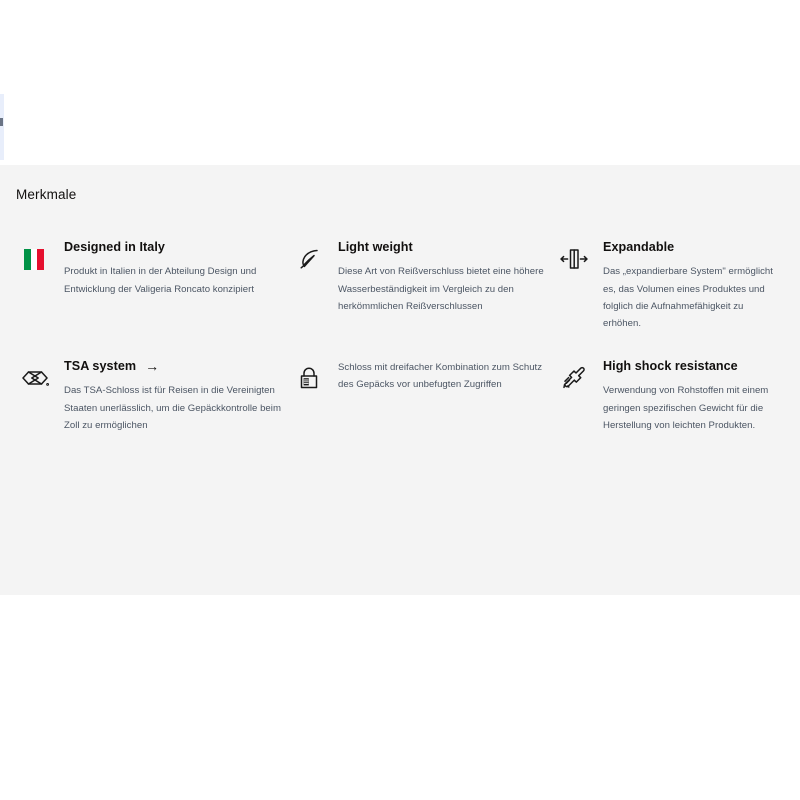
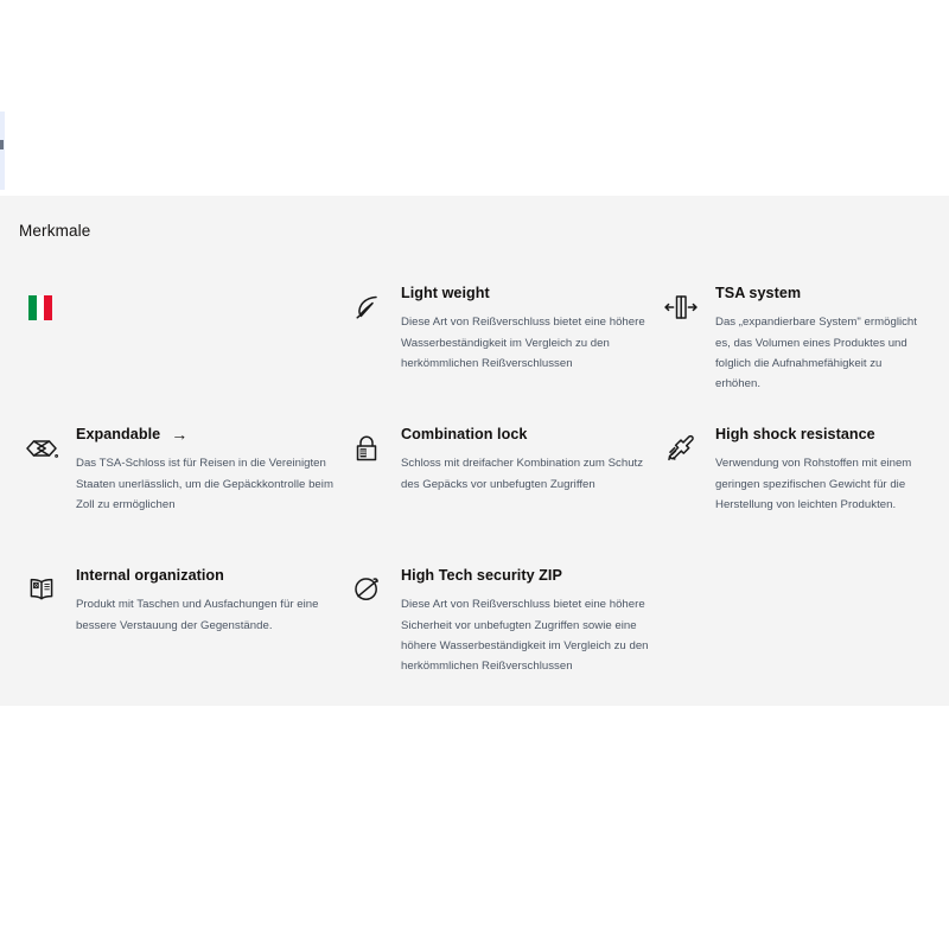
  Merkmale
- Designed in Italy
- Produkt in Italien in der Abteilung Design und Entwicklung der Valigeria Roncato konzipiert
  Light weight
  Diese Art von Reißverschluss bietet eine höhere Wasserbeständigkeit im Vergleich zu den herkömmlichen Reißverschlussen
- Expandable
+ TSA system
  Das „expandierbare System" ermöglicht es, das Volumen eines Produktes und folglich die Aufnahmefähigkeit zu erhöhen.
- TSA system
+ Expandable
  →
  Das TSA-Schloss ist für Reisen in die Vereinigten Staaten unerlässlich, um die Gepäckkontrolle beim Zoll zu ermöglichen
+ Combination lock
  Schloss mit dreifacher Kombination zum Schutz des Gepäcks vor unbefugten Zugriffen
  High shock resistance
  Verwendung von Rohstoffen mit einem geringen spezifischen Gewicht für die Herstellung von leichten Produkten.
+ Internal organization
+ Produkt mit Taschen und Ausfachungen für eine bessere Verstauung der Gegenstände.
+ High Tech security ZIP
+ Diese Art von Reißverschluss bietet eine höhere Sicherheit vor unbefugten Zugriffen sowie eine höhere Wasserbeständigkeit im Vergleich zu den herkömmlichen Reißverschlussen
